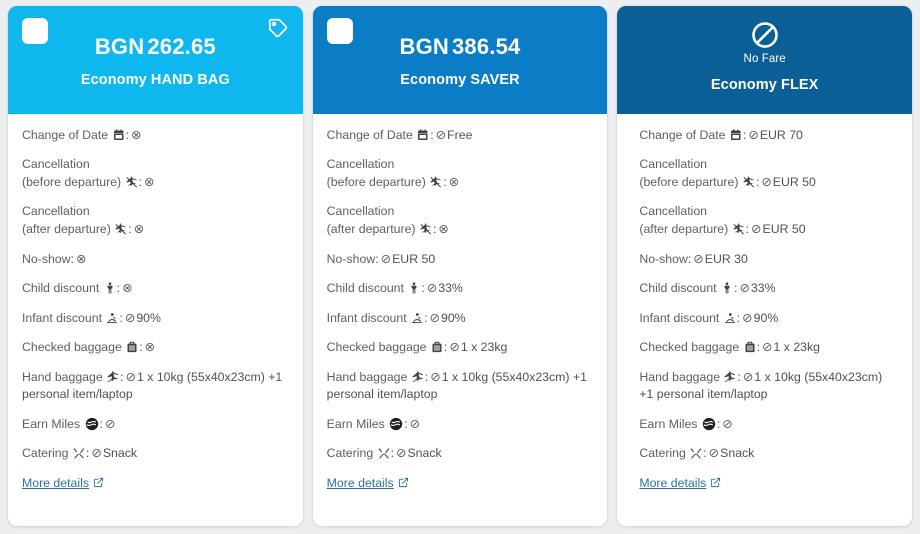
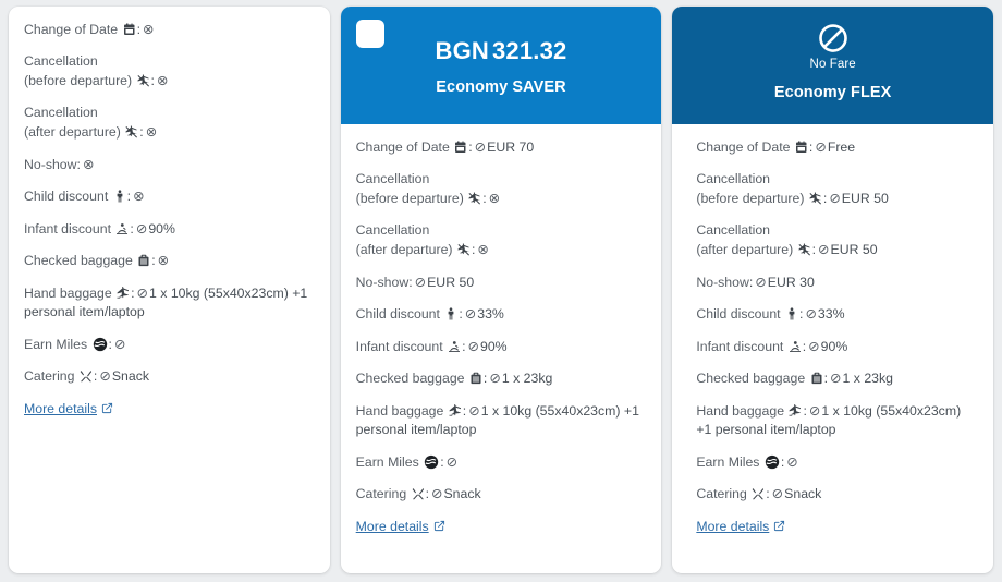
- BGN262.65
- Economy HAND BAG
  Change of Date : ⊗
  Cancellation
  (before departure) : ⊗
  Cancellation
  (after departure) : ⊗
  No-show: ⊗
  Child discount : ⊗
  Infant discount : ⊘90%
  Checked baggage : ⊗
  Hand baggage : ⊘1 x 10kg (55x40x23cm) +1 personal item/laptop
  Earn Miles : ⊘
  Catering : ⊘Snack
  More details
- BGN386.54
+ BGN321.32
  Economy SAVER
- Change of Date : ⊘Free
+ Change of Date : ⊘EUR 70
  Cancellation
  (before departure) : ⊗
  Cancellation
  (after departure) : ⊗
  No-show: ⊘EUR 50
  Child discount : ⊘33%
  Infant discount : ⊘90%
  Checked baggage : ⊘1 x 23kg
  Hand baggage : ⊘1 x 10kg (55x40x23cm) +1 personal item/laptop
  Earn Miles : ⊘
  Catering : ⊘Snack
  More details
  No Fare
  Economy FLEX
- Change of Date : ⊘EUR 70
+ Change of Date : ⊘Free
  Cancellation
  (before departure) : ⊘EUR 50
  Cancellation
  (after departure) : ⊘EUR 50
  No-show: ⊘EUR 30
  Child discount : ⊘33%
  Infant discount : ⊘90%
  Checked baggage : ⊘1 x 23kg
  Hand baggage : ⊘1 x 10kg (55x40x23cm) +1 personal item/laptop
  Earn Miles : ⊘
  Catering : ⊘Snack
  More details
